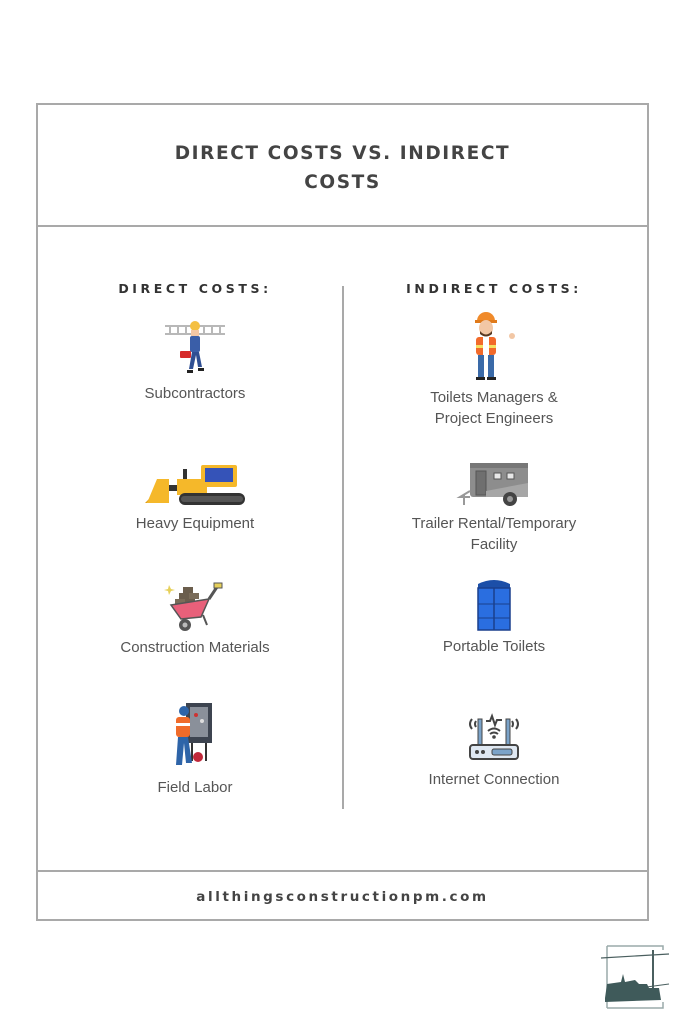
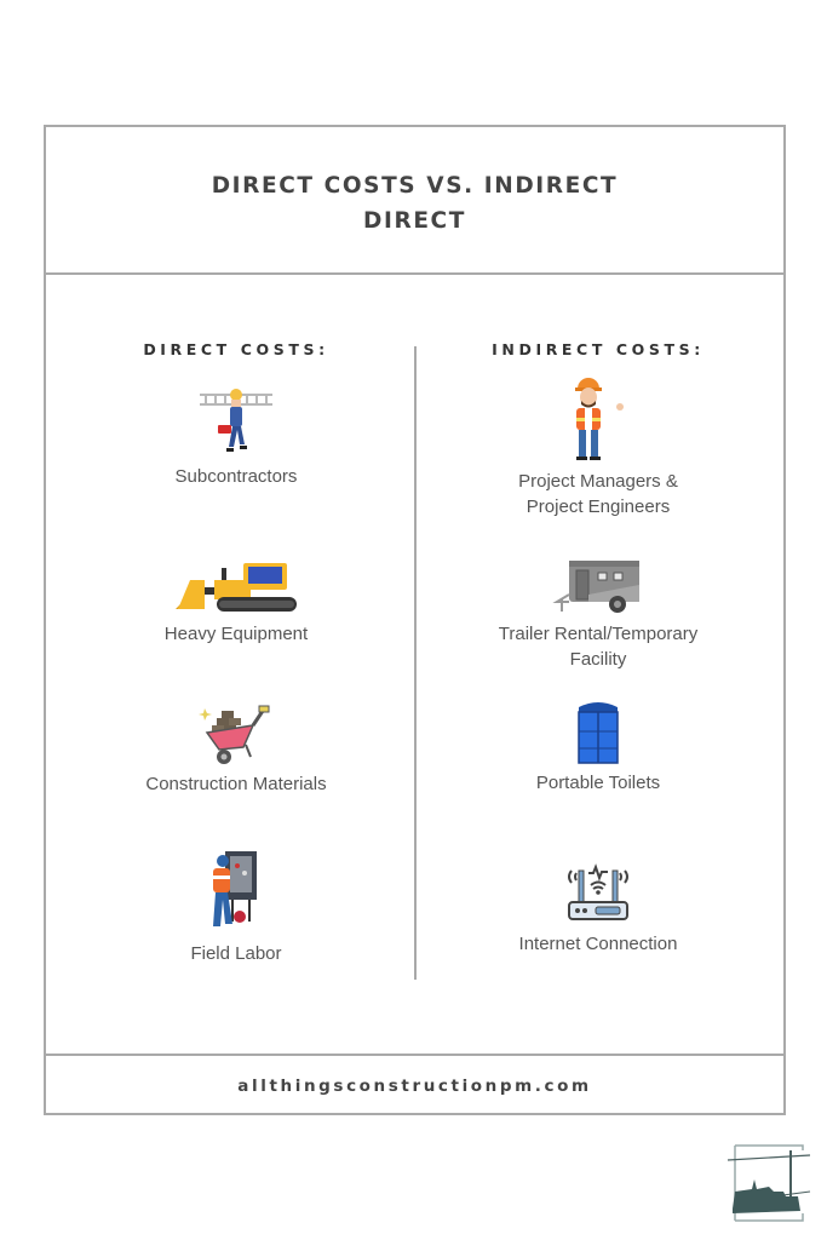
- DIRECT COSTS VS. INDIRECT COSTS
+ DIRECT COSTS VS. INDIRECT DIRECT
  DIRECT COSTS:
  Subcontractors
  Heavy Equipment
  Construction Materials
  Field Labor
  INDIRECT COSTS:
- Toilets Managers & Project Engineers
+ Project Managers & Project Engineers
  Trailer Rental/Temporary Facility
  Portable Toilets
  Internet Connection
  allthingsconstructionpm.com
